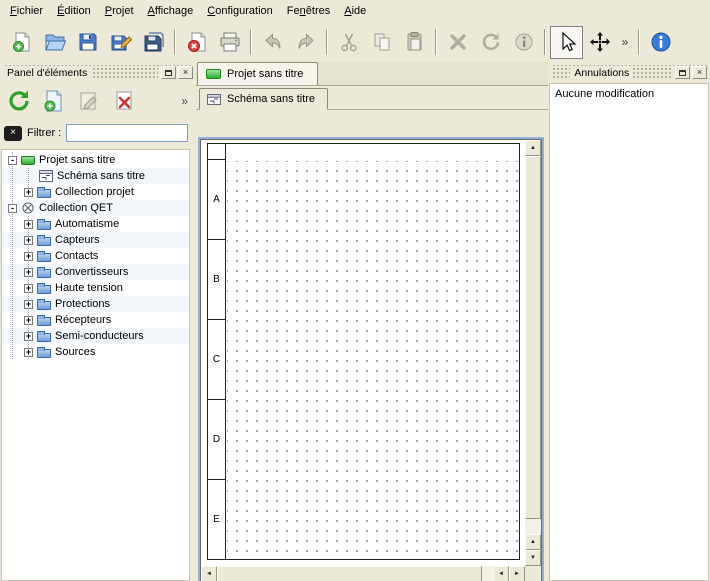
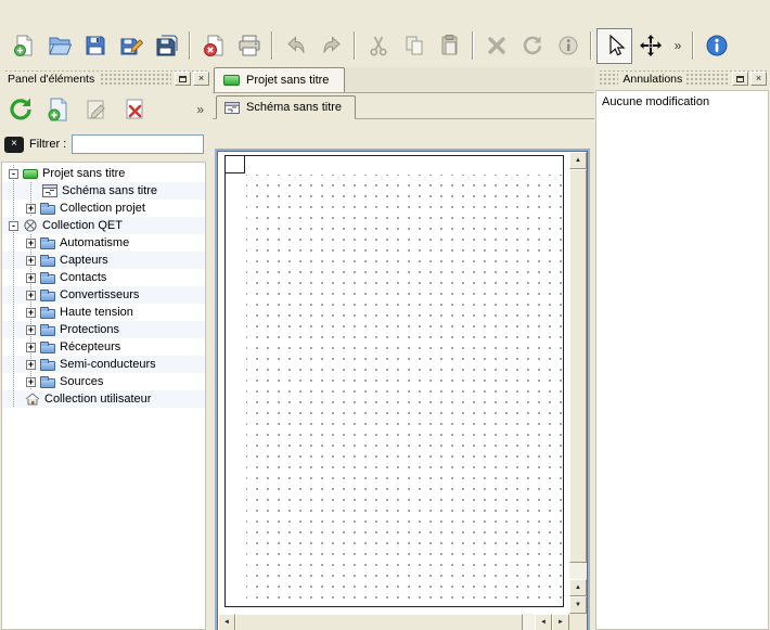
- Fichier
- Édition
- Projet
- Affichage
- Configuration
- Fenêtres
- Aide
  »
  Panel d'éléments
  ×
  »
  ×
  Filtrer :
  -
  Projet sans titre
  Schéma sans titre
  +
  Collection projet
  -
  Collection QET
  +
  Automatisme
  +
  Capteurs
  +
  Contacts
  +
  Convertisseurs
  +
  Haute tension
  +
  Protections
  +
  Récepteurs
  +
  Semi-conducteurs
  +
  Sources
+ Collection utilisateur
  Projet sans titre
  Schéma sans titre
- A
- B
- C
- D
- E
  Annulations
  ×
  Aucune modification
